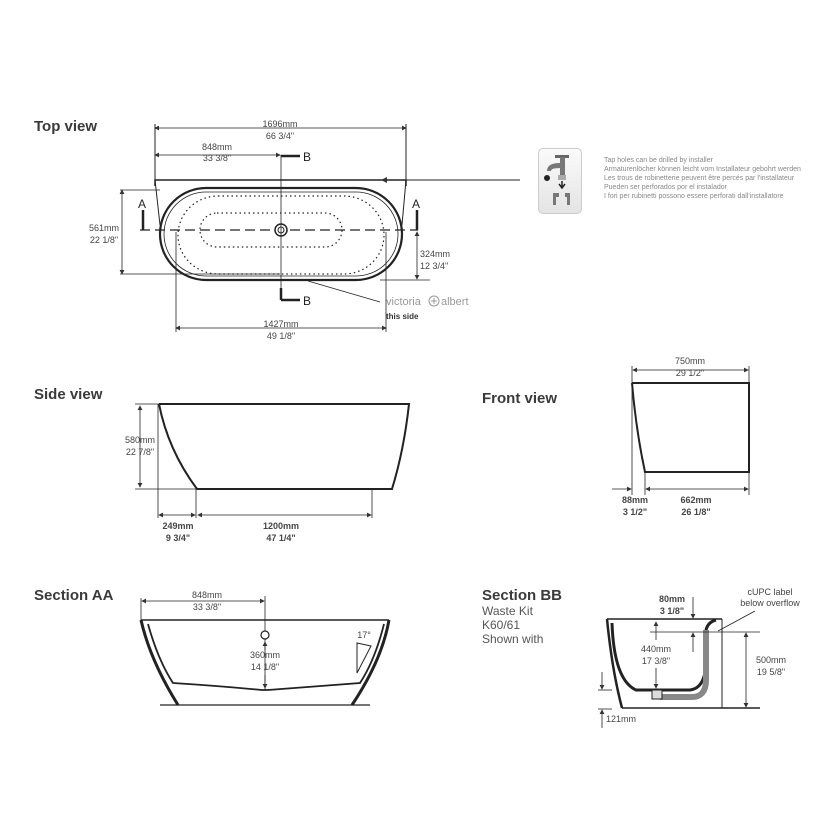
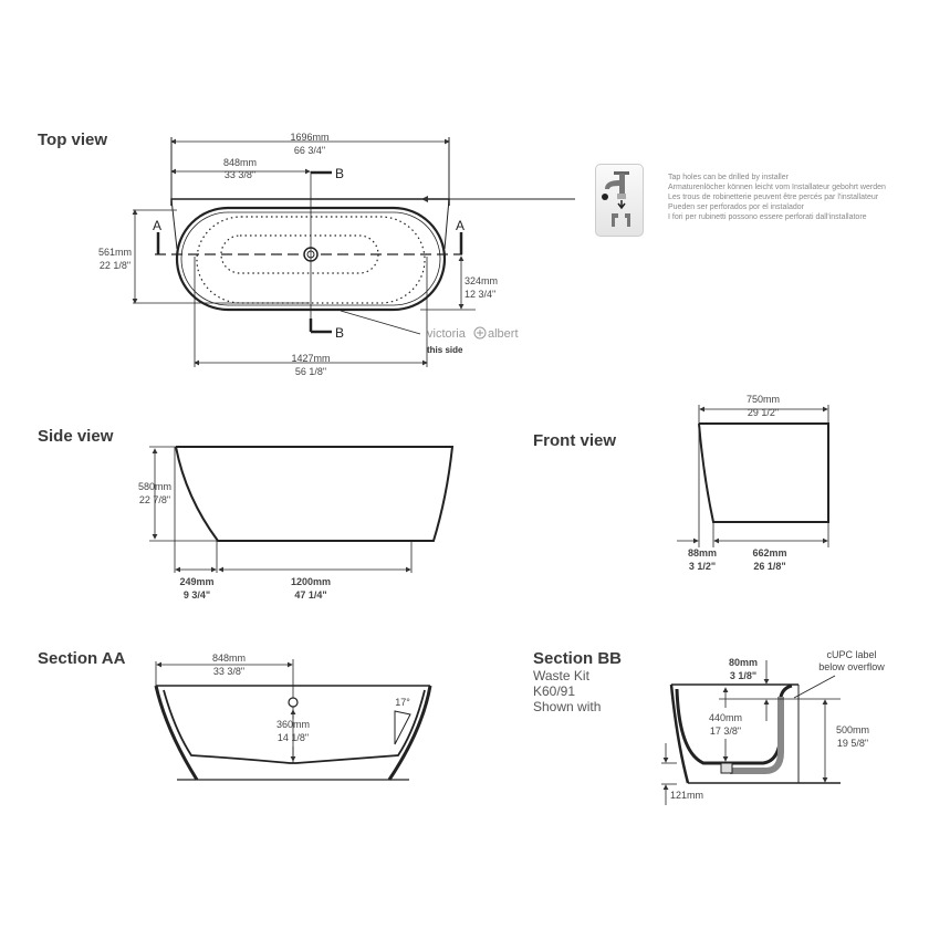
  Top view
  Side view
  Front view
  Section AA
  Section BB
  Waste Kit
- K60/61
+ K60/91
  Shown with
  1696mm
  66 3/4"
  848mm
  33 3/8"
  B
  B
  A
  A
  561mm
  22 1/8"
  324mm
  12 3/4"
  1427mm
- 49 1/8"
+ 56 1/8"
  victoria
  albert
  this side
  580mm
  22 7/8"
  249mm
  9 3/4"
  1200mm
  47 1/4"
  750mm
  29 1/2"
  88mm
  3 1/2"
  662mm
  26 1/8"
  848mm
  33 3/8"
  360mm
  14 1/8"
  17°
  80mm
  3 1/8"
  440mm
  17 3/8"
  500mm
  19 5/8"
  121mm
  cUPC label
  below overflow
